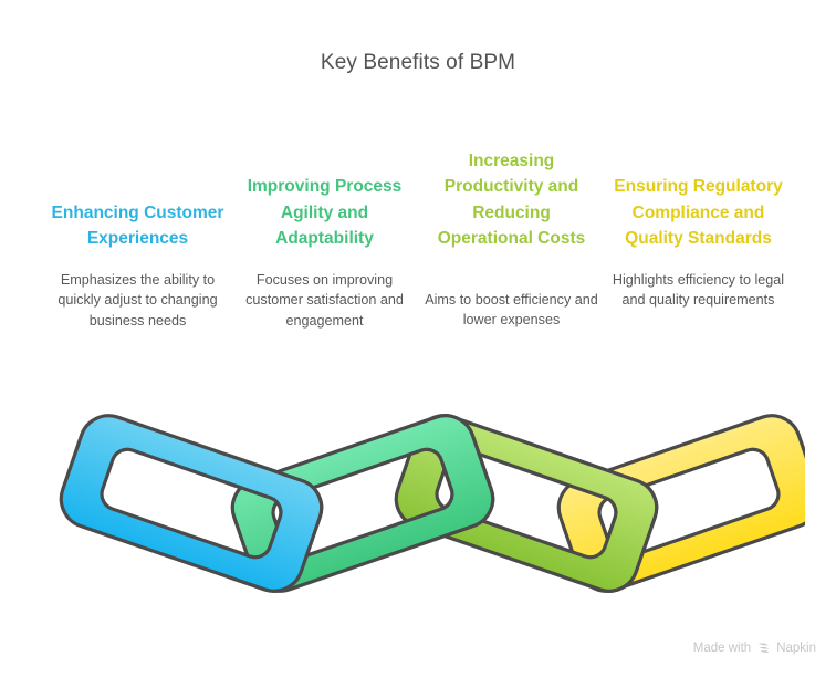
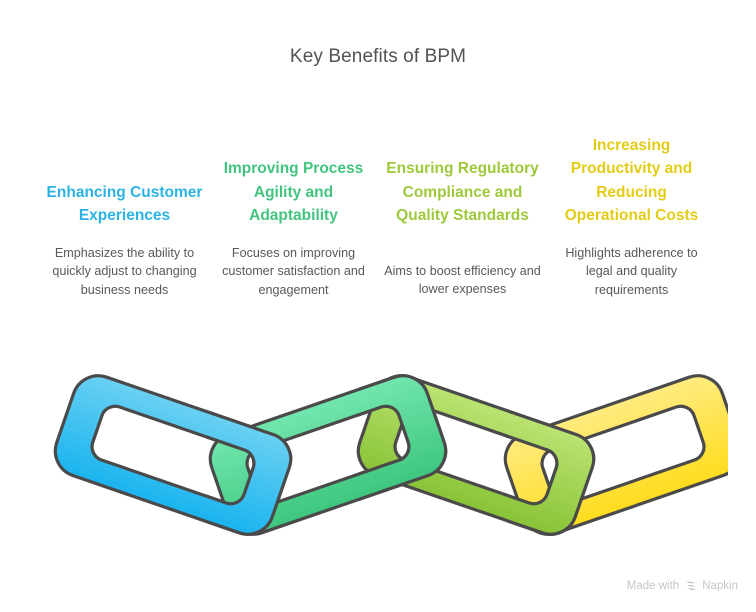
  Key Benefits of BPM
  Enhancing Customer Experiences
  Emphasizes the ability to quickly adjust to changing business needs
  Improving Process Agility and Adaptability
  Focuses on improving customer satisfaction and engagement
- Increasing Productivity and Reducing Operational Costs
+ Ensuring Regulatory Compliance and Quality Standards
  Aims to boost efficiency and lower expenses
- Ensuring Regulatory Compliance and Quality Standards
+ Increasing Productivity and Reducing Operational Costs
- Highlights efficiency to legal and quality requirements
+ Highlights adherence to legal and quality requirements
  Made with
  Napkin
